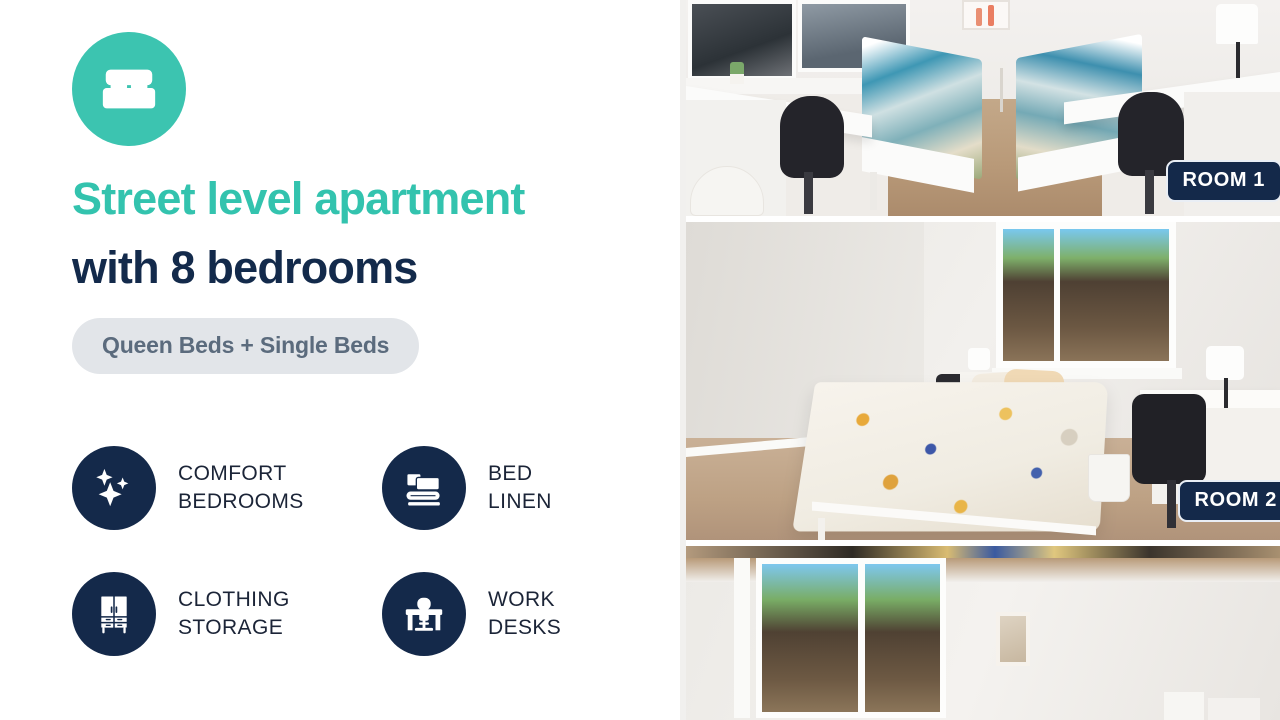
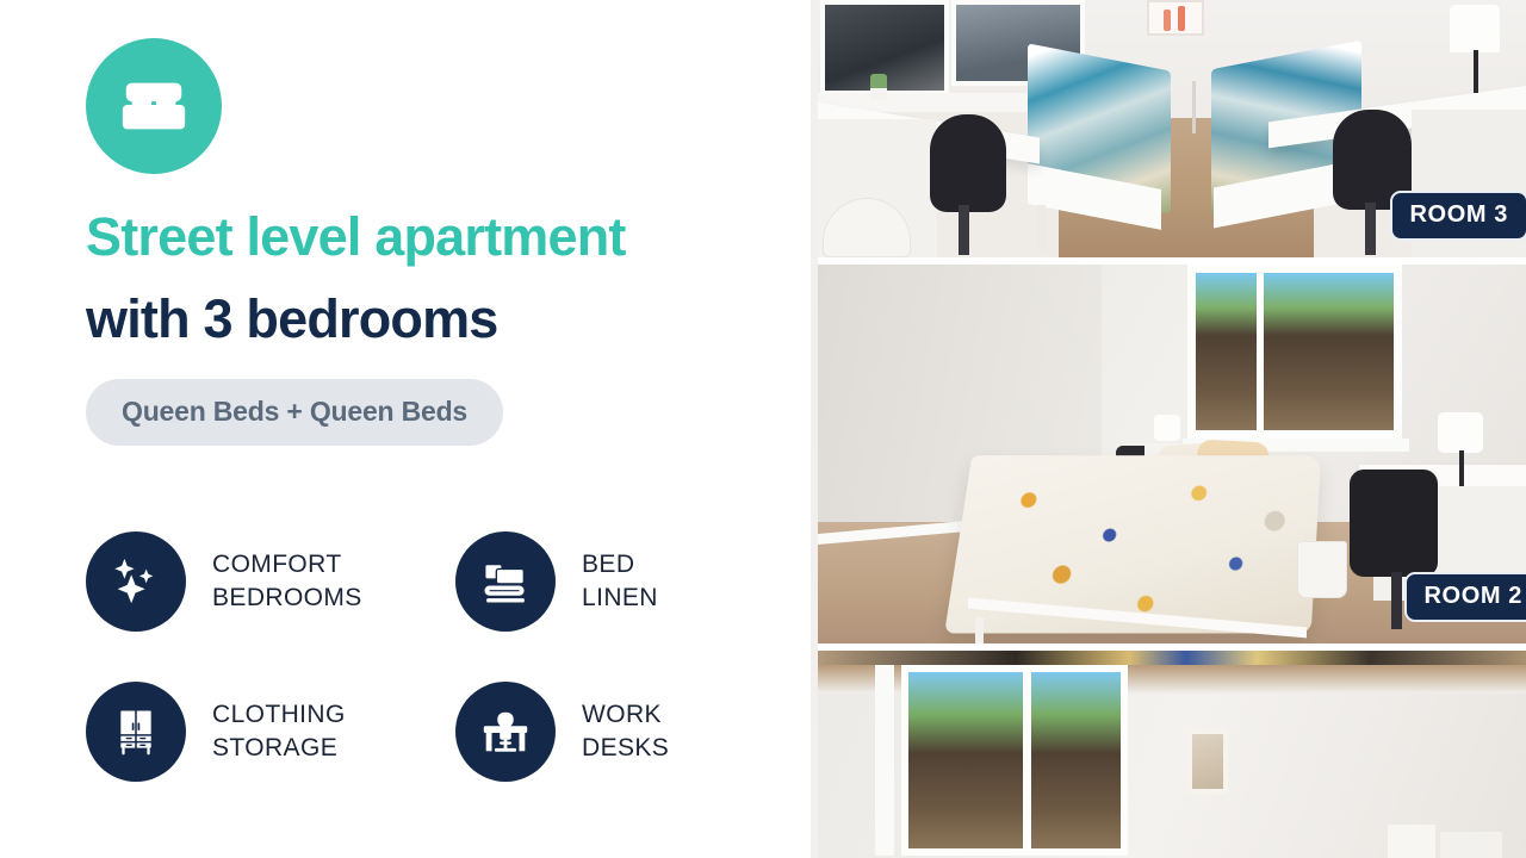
  Street level apartment
- with 8 bedrooms
+ with 3 bedrooms
- Queen Beds + Single Beds
+ Queen Beds + Queen Beds
  COMFORT
  BEDROOMS
  BED
  LINEN
  CLOTHING
  STORAGE
  WORK
  DESKS
- ROOM 1
+ ROOM 3
  ROOM 2
